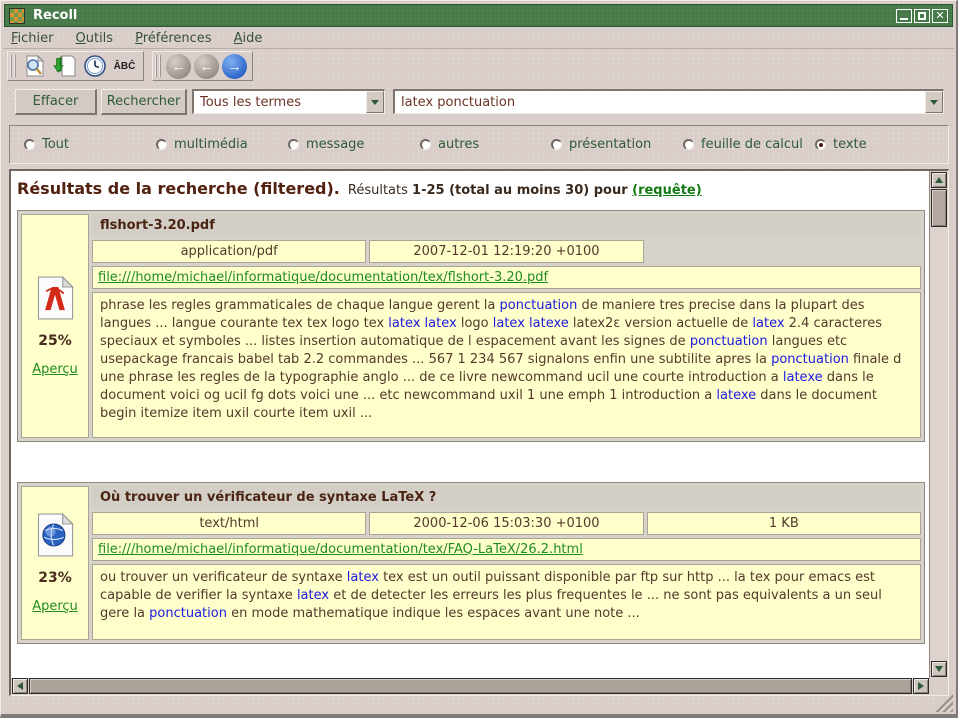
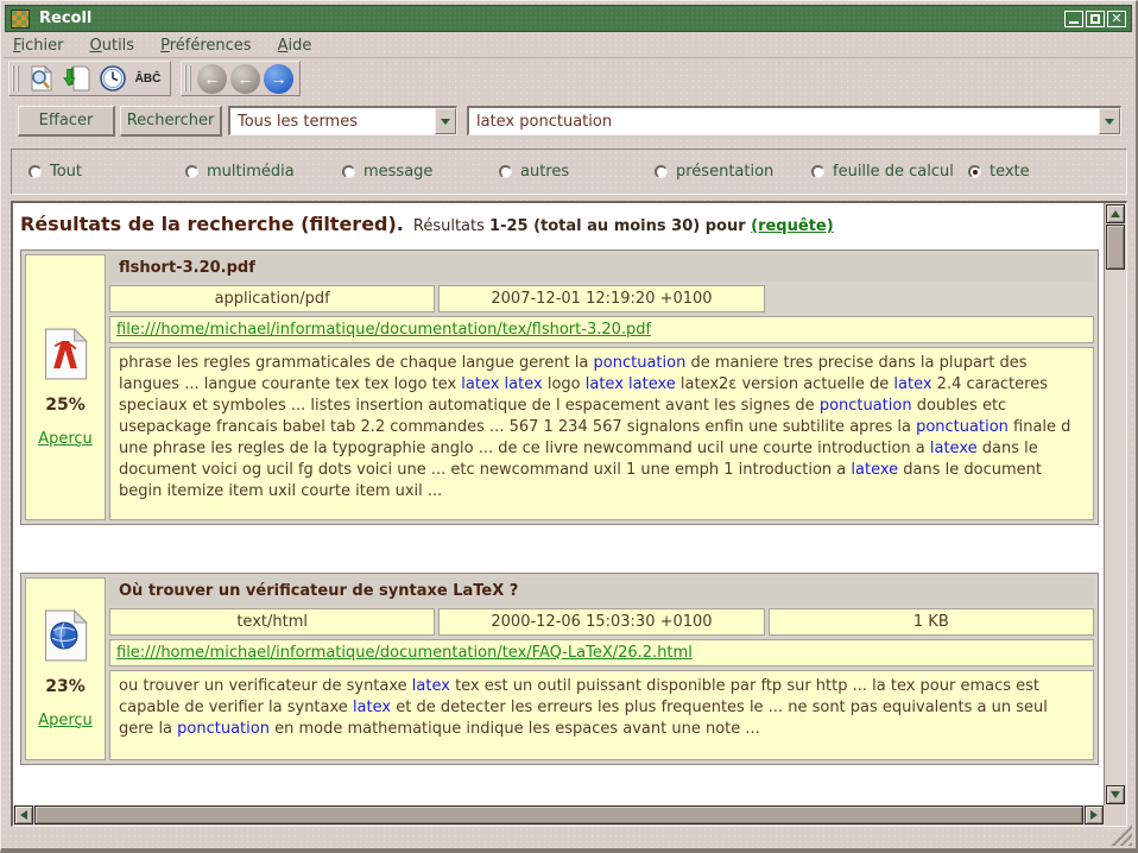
  Recoll
  ✕
  Fichier
  Outils
  Préférences
  Aide
  ÂBĈ
  ←
  ←
  →
  Effacer
  Rechercher
  Tous les termes
  latex ponctuation
  Tout
  multimédia
  message
  autres
  présentation
  feuille de calcul
  texte
  Résultats de la recherche (filtered). Résultats 1-25 (total au moins 30) pour (requête)
  25%
  Aperçu
  flshort-3.20.pdf
  application/pdf
  2007-12-01 12:19:20 +0100
  file:///home/michael/informatique/documentation/tex/flshort-3.20.pdf
- phrase les regles grammaticales de chaque langue gerent la ponctuation de maniere tres precise dans la plupart des langues ... langue courante tex tex logo tex latex latex logo latex latexe latex2ε version actuelle de latex 2.4 caracteres speciaux et symboles ... listes insertion automatique de l espacement avant les signes de ponctuation langues etc usepackage francais babel tab 2.2 commandes ... 567 1 234 567 signalons enfin une subtilite apres la ponctuation finale d une phrase les regles de la typographie anglo ... de ce livre newcommand ucil une courte introduction a latexe dans le document voici og ucil fg dots voici une ... etc newcommand uxil 1 une emph 1 introduction a latexe dans le document begin itemize item uxil courte item uxil ...
+ phrase les regles grammaticales de chaque langue gerent la ponctuation de maniere tres precise dans la plupart des langues ... langue courante tex tex logo tex latex latex logo latex latexe latex2ε version actuelle de latex 2.4 caracteres speciaux et symboles ... listes insertion automatique de l espacement avant les signes de ponctuation doubles etc usepackage francais babel tab 2.2 commandes ... 567 1 234 567 signalons enfin une subtilite apres la ponctuation finale d une phrase les regles de la typographie anglo ... de ce livre newcommand ucil une courte introduction a latexe dans le document voici og ucil fg dots voici une ... etc newcommand uxil 1 une emph 1 introduction a latexe dans le document begin itemize item uxil courte item uxil ...
  23%
  Aperçu
  Où trouver un vérificateur de syntaxe LaTeX ?
  text/html
  2000-12-06 15:03:30 +0100
  1 KB
  file:///home/michael/informatique/documentation/tex/FAQ-LaTeX/26.2.html
  ou trouver un verificateur de syntaxe latex tex est un outil puissant disponible par ftp sur http ... la tex pour emacs est capable de verifier la syntaxe latex et de detecter les erreurs les plus frequentes le ... ne sont pas equivalents a un seul gere la ponctuation en mode mathematique indique les espaces avant une note ...
